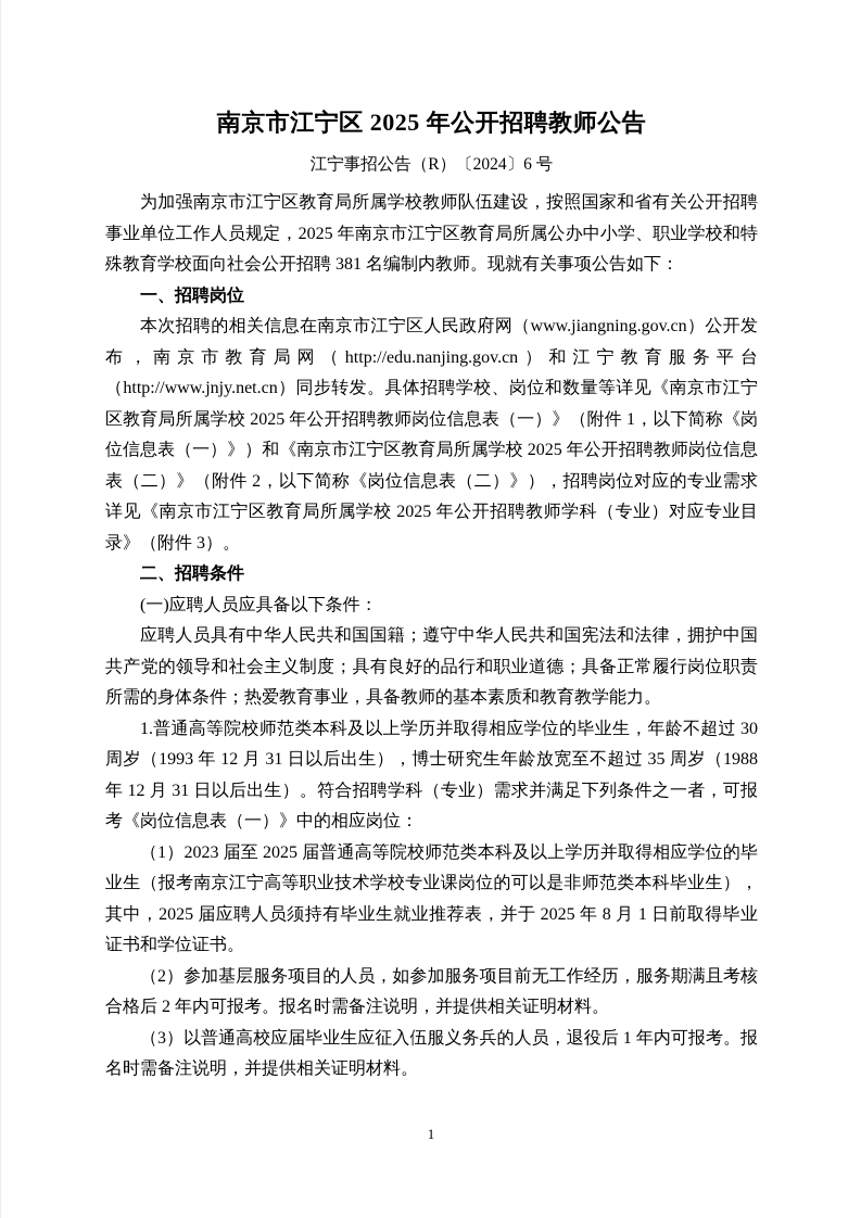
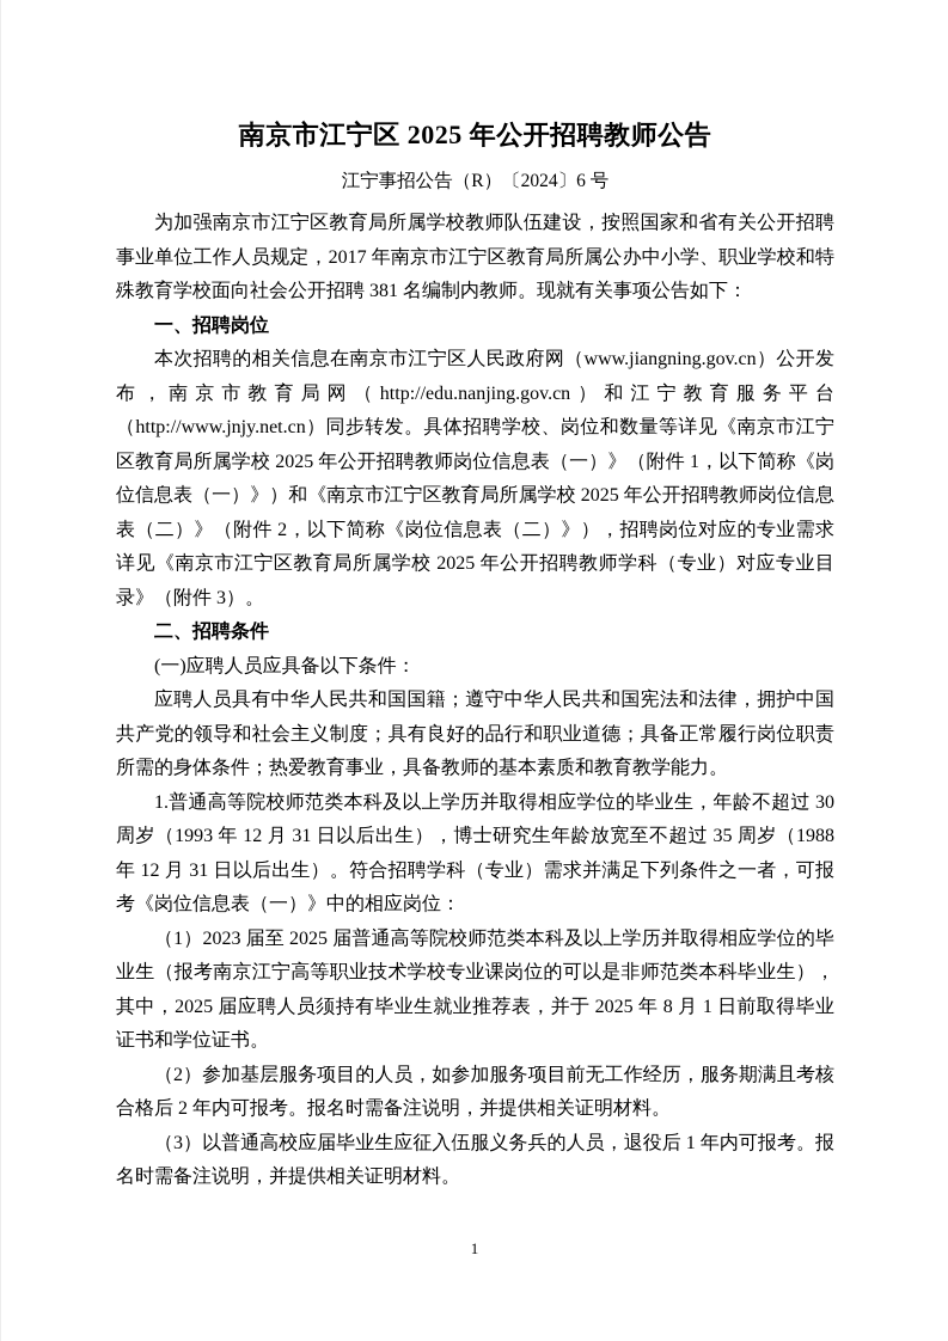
  南京市江宁区 2025 年公开招聘教师公告
  江宁事招公告（R）〔2024〕6 号
- 为加强南京市江宁区教育局所属学校教师队伍建设，按照国家和省有关公开招聘事业单位工作人员规定，2025 年南京市江宁区教育局所属公办中小学、职业学校和特殊教育学校面向社会公开招聘 381 名编制内教师。现就有关事项公告如下：
+ 为加强南京市江宁区教育局所属学校教师队伍建设，按照国家和省有关公开招聘事业单位工作人员规定，2017 年南京市江宁区教育局所属公办中小学、职业学校和特殊教育学校面向社会公开招聘 381 名编制内教师。现就有关事项公告如下：
  一、招聘岗位
  本次招聘的相关信息在南京市江宁区人民政府网（www.jiangning.gov.cn）公开发布，南京市教育局网（http://edu.nanjing.gov.cn）和江宁教育服务平台（http://www.jnjy.net.cn）同步转发。具体招聘学校、岗位和数量等详见《南京市江宁区教育局所属学校 2025 年公开招聘教师岗位信息表（一）》（附件 1，以下简称《岗位信息表（一）》）和《南京市江宁区教育局所属学校 2025 年公开招聘教师岗位信息表（二）》（附件 2，以下简称《岗位信息表（二）》），招聘岗位对应的专业需求详见《南京市江宁区教育局所属学校 2025 年公开招聘教师学科（专业）对应专业目录》（附件 3）。
  二、招聘条件
  (一)应聘人员应具备以下条件：
  应聘人员具有中华人民共和国国籍；遵守中华人民共和国宪法和法律，拥护中国共产党的领导和社会主义制度；具有良好的品行和职业道德；具备正常履行岗位职责所需的身体条件；热爱教育事业，具备教师的基本素质和教育教学能力。
  1.普通高等院校师范类本科及以上学历并取得相应学位的毕业生，年龄不超过 30 周岁（1993 年 12 月 31 日以后出生），博士研究生年龄放宽至不超过 35 周岁（1988 年 12 月 31 日以后出生）。符合招聘学科（专业）需求并满足下列条件之一者，可报考《岗位信息表（一）》中的相应岗位：
  （1）2023 届至 2025 届普通高等院校师范类本科及以上学历并取得相应学位的毕业生（报考南京江宁高等职业技术学校专业课岗位的可以是非师范类本科毕业生），其中，2025 届应聘人员须持有毕业生就业推荐表，并于 2025 年 8 月 1 日前取得毕业证书和学位证书。
  （2）参加基层服务项目的人员，如参加服务项目前无工作经历，服务期满且考核合格后 2 年内可报考。报名时需备注说明，并提供相关证明材料。
  （3）以普通高校应届毕业生应征入伍服义务兵的人员，退役后 1 年内可报考。报名时需备注说明，并提供相关证明材料。
  1
